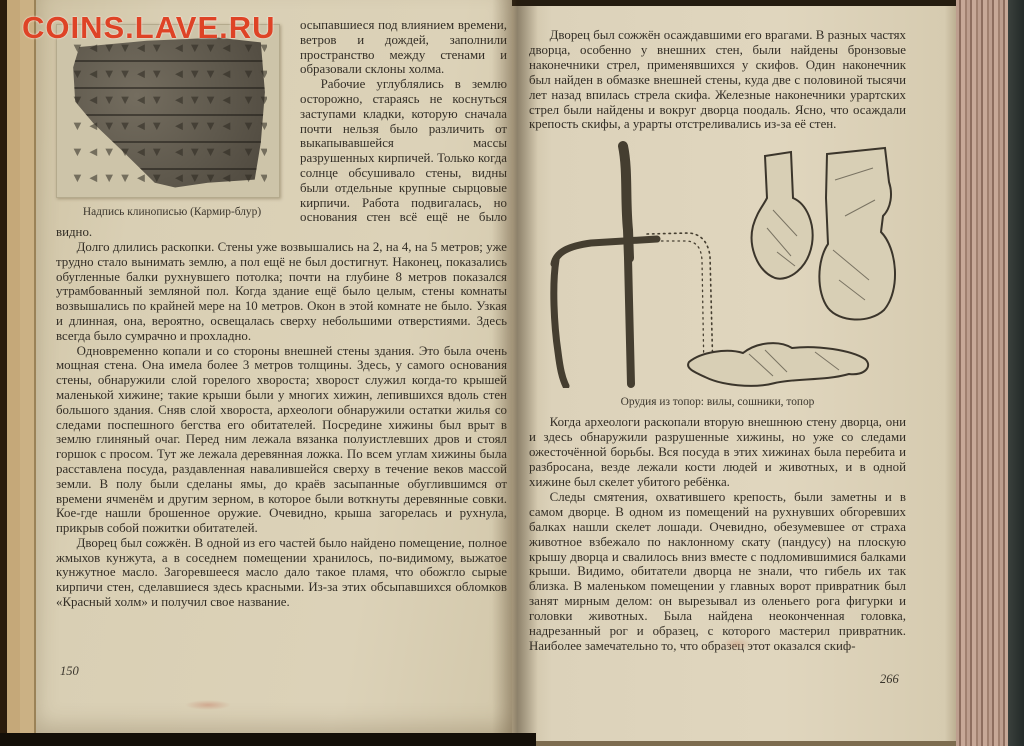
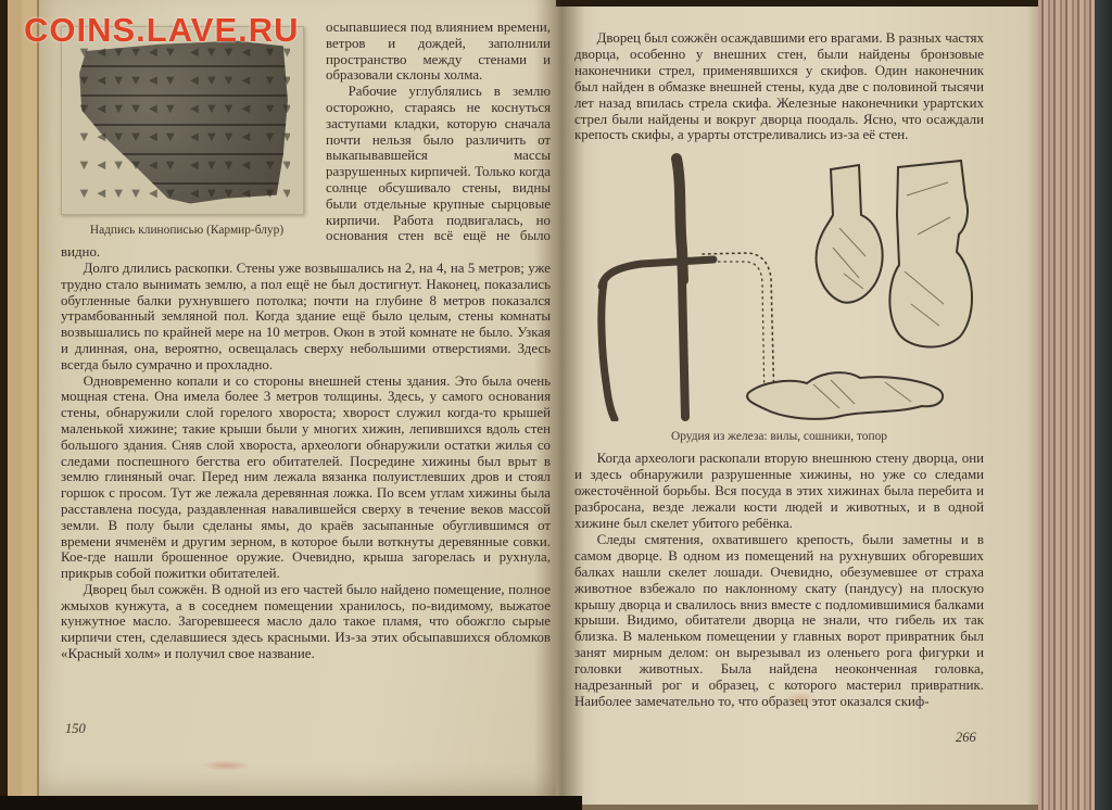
  ▼◄▼▼◄▼ ◄▼▼◄ ▼▼
  ▼◄▼▼◄▼ ◄▼▼◄ ▼▼
  ▼◄▼▼◄▼ ◄▼▼◄ ▼▼
  ▼◄▼▼◄▼ ◄▼▼◄ ▼▼
  ▼◄▼▼◄▼ ◄▼▼◄ ▼▼
  ▼◄▼▼◄▼ ◄▼▼◄ ▼▼
  Надпись клинописью (Кармир-блур)
  осыпавшиеся под влиянием време ветров и дождей, заполни пространство между стенами образовали склоны холма.
  Рабочие углублялись в зем осторожно, стараясь не коснут заступами кладки, которую снач почти нельзя было различить выкапывавшейся мас разрушенных кирпичей. Только ко солнце обсушивало стены, вид были отдельные крупные сырцов кирпичи. Работа подвигалась, основания стен всё ещё не бы видно.
  Долго длились раскопки. Стены уже возвышались на 2, на 4, на 5 метров; у трудно стало вынимать землю, а пол ещё не был достигнут. Наконец, показал обугленные балки рухнувшего потолка; почти на глубине 8 метров показа утрамбованный земляной пол. Когда здание ещё было целым, стены комна возвышались по крайней мере на 10 метров. Окон в этой комнате не было. Уз и длинная, она, вероятно, освещалась сверху небольшими отверстиями. Зд всегда было сумрачно и прохладно.
  Одновременно копали и со стороны внешней стены здания. Это была оч мощная стена. Она имела более 3 метров толщины. Здесь, у самого основан стены, обнаружили слой горелого хвороста; хворост служил когда-то крыш маленькой хижине; такие крыши были у многих хижин, лепившихся вдоль с большого здания. Сняв слой хвороста, археологи обнаружили остатки жилья следами поспешного бегства его обитателей. Посредине хижины был вры землю глиняный очаг. Перед ним лежала вязанка полуистлевших дров и ст горшок с просом. Тут же лежала деревянная ложка. По всем углам хижины бы расставлена посуда, раздавленная навалившейся сверху в течение веков масс земли. В полу были сделаны ямы, до краёв засыпанные обуглившимся времени ячменём и другим зерном, в которое были воткнуты деревянные сов Кое-где нашли брошенное оружие. Очевидно, крыша загорелась и рухну прикрыв собой пожитки обитателей.
  Дворец был сожжён. В одной из его частей было найдено помещение, пол жмыхов кунжута, а в соседнем помещении хранилось, по-видимому, выжа кунжутное масло. Загоревшееся масло дало такое пламя, что обожгло сыр кирпичи стен, сделавшиеся здесь красными. Из-за этих обсыпавшихся облом «Красный холм» и получил свое название.
  Дворец был сожжён осаждавшими его врагами. В разных частях ворца, особенно у внешних стен, были найдены бронзовые аконечники стрел, применявшихся у скифов. Один наконечник ыл найден в обмазке внешней стены, куда две с половиной тысячи ет назад впилась стрела скифа. Железные наконечники урартских рел были найдены и вокруг дворца поодаль. Ясно, что осаждали репость скифы, а урарты отстреливались из-за её стен.
- Орудия из топор: вилы, сошники, топор
+ Орудия из железа: вилы, сошники, топор
  Когда археологи раскопали вторую внешнюю стену дворца, они здесь обнаружили разрушенные хижины, но уже со следами жесточённой борьбы. Вся посуда в этих хижинах была перебита и азбросана, везде лежали кости людей и животных, и в одной ижине был скелет убитого ребёнка.
  Следы смятения, охватившего крепость, были заметны и в мом дворце. В одном из помещений на рухнувших обгоревших алках нашли скелет лошади. Очевидно, обезумевшее от страха ивотное взбежало по наклонному скату (пандусу) на плоскую рышу дворца и свалилось вниз вместе с подломившимися балками рыши. Видимо, обитатели дворца не знали, что гибель их так лизка. В маленьком помещении у главных ворот привратник был нят мирным делом: он вырезывал из оленьего рога фигурки и ловки животных. Была найдена неоконченная головка, адрезанный рог и образец, с которого мастерил привратник. аиболее замечательно то, что обртот оказался скиф-
  150
  266
  COINS.LAVE.RU
